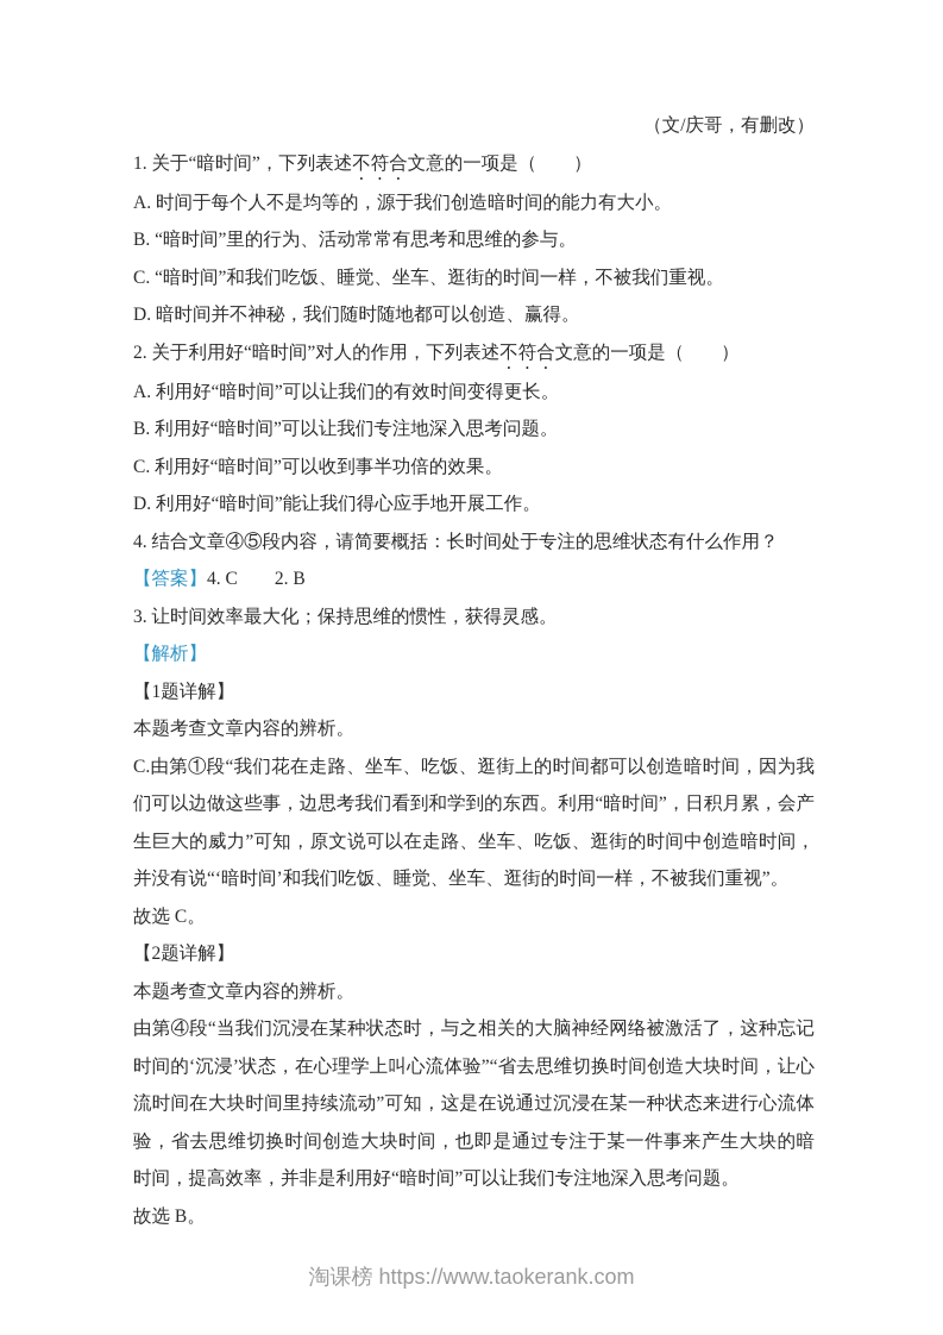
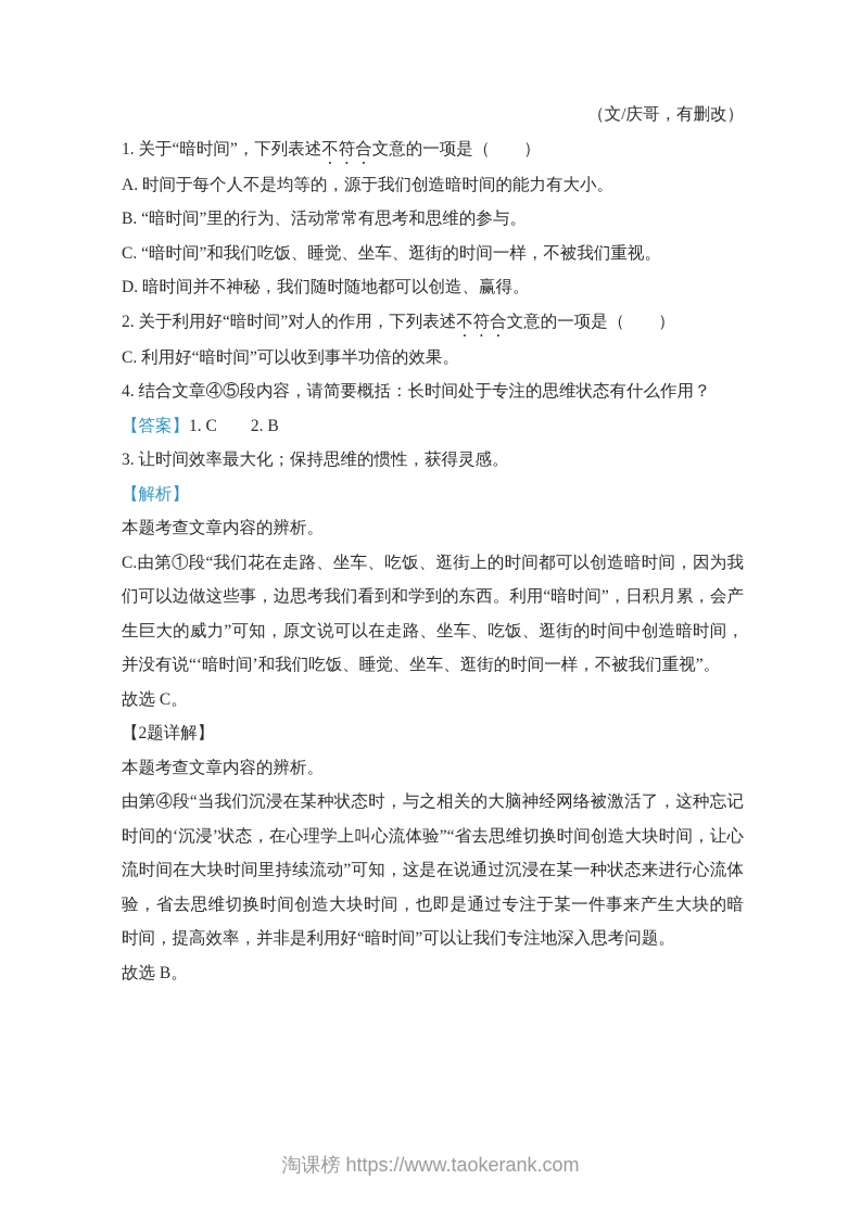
  （文/庆哥，有删改）
  1. 关于“暗时间”，下列表述不符合文意的一项是（ ）
  A. 时间于每个人不是均等的，源于我们创造暗时间的能力有大小。
  B. “暗时间”里的行为、活动常常有思考和思维的参与。
  C. “暗时间”和我们吃饭、睡觉、坐车、逛街的时间一样，不被我们重视。
  D. 暗时间并不神秘，我们随时随地都可以创造、赢得。
  2. 关于利用好“暗时间”对人的作用，下列表述不符合文意的一项是（ ）
- A. 利用好“暗时间”可以让我们的有效时间变得更长。
- B. 利用好“暗时间”可以让我们专注地深入思考问题。
  C. 利用好“暗时间”可以收到事半功倍的效果。
- D. 利用好“暗时间”能让我们得心应手地开展工作。
  4. 结合文章④⑤段内容，请简要概括：长时间处于专注的思维状态有什么作用？
- 【答案】4. C 2. B
+ 【答案】1. C 2. B
  3. 让时间效率最大化；保持思维的惯性，获得灵感。
  【解析】
- 【1题详解】
  本题考查文章内容的辨析。
  C.由第①段“我们花在走路、坐车、吃饭、逛街上的时间都可以创造暗时间，因为我们可以边做这些事，边思考我们看到和学到的东西。利用“暗时间”，日积月累，会产生巨大的威力”可知，原文说可以在走路、坐车、吃饭、逛街的时间中创造暗时间，并没有说“‘暗时间’和我们吃饭、睡觉、坐车、逛街的时间一样，不被我们重视”。
  故选 C。
  【2题详解】
  本题考查文章内容的辨析。
  由第④段“当我们沉浸在某种状态时，与之相关的大脑神经网络被激活了，这种忘记时间的‘沉浸’状态，在心理学上叫心流体验”“省去思维切换时间创造大块时间，让心流时间在大块时间里持续流动”可知，这是在说通过沉浸在某一种状态来进行心流体验，省去思维切换时间创造大块时间，也即是通过专注于某一件事来产生大块的暗时间，提高效率，并非是利用好“暗时间”可以让我们专注地深入思考问题。
  故选 B。
  淘课榜 https://www.taokerank.com
